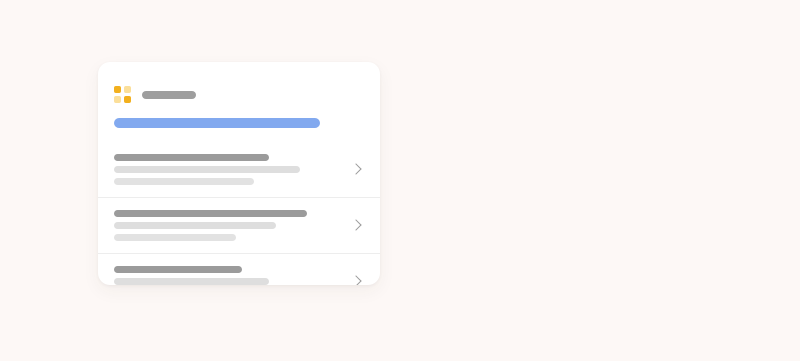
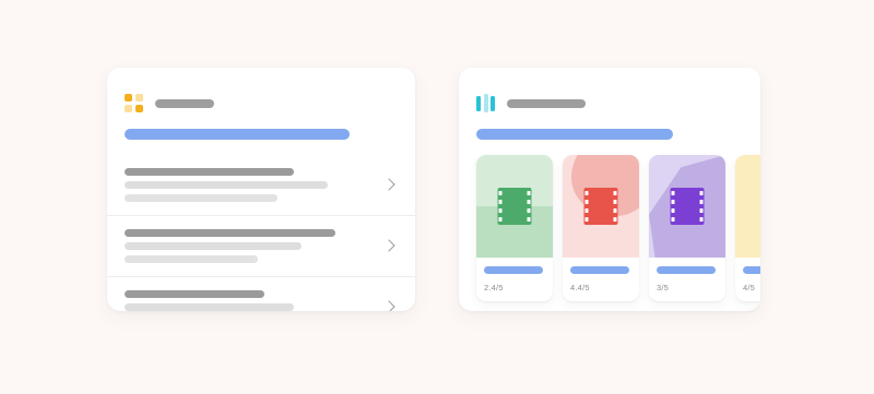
+ 2.4/5
+ 4.4/5
+ 3/5
+ 4/5
